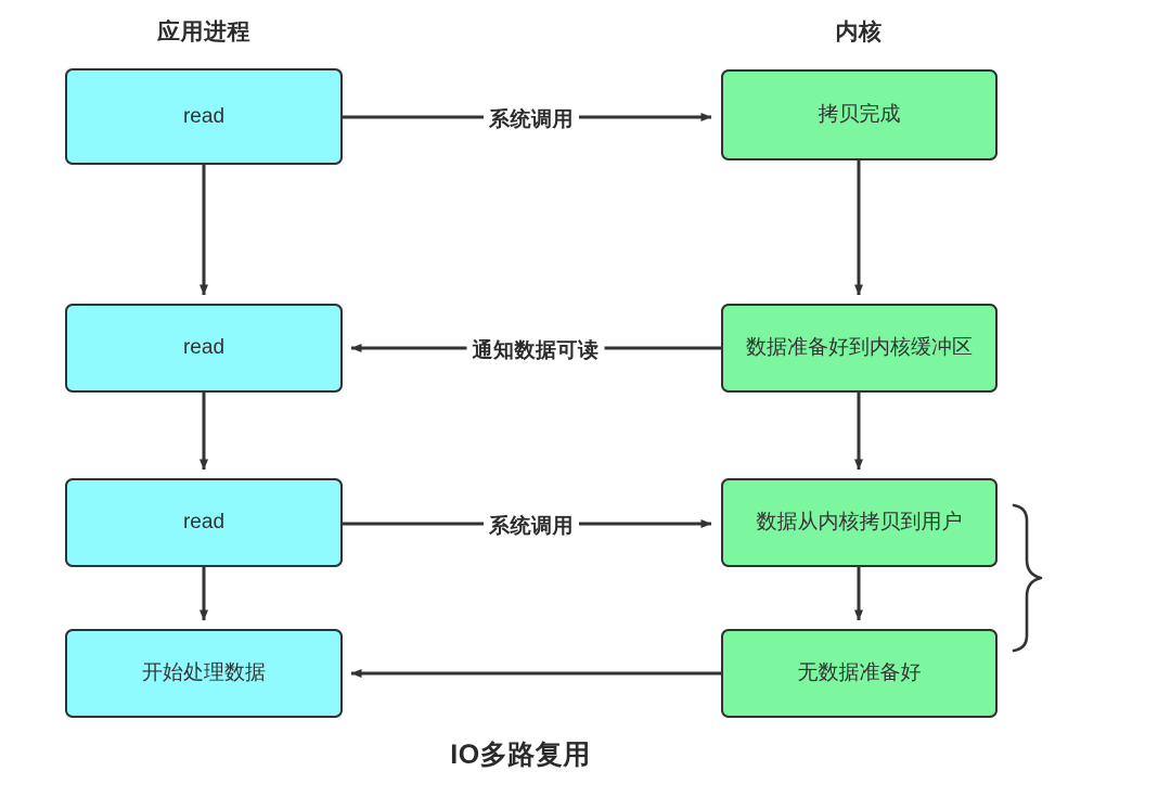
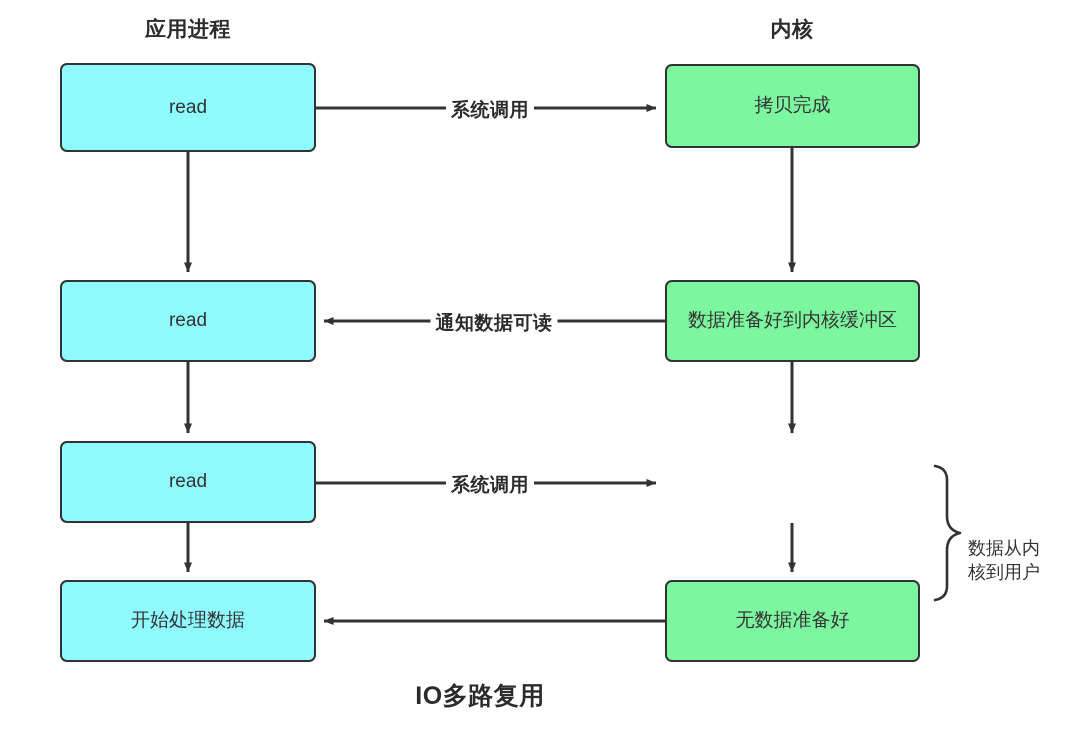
  应用进程
  内核
  read
  read
  read
  开始处理数据
  拷贝完成
  数据准备好到内核缓冲区
- 数据从内核拷贝到用户
  无数据准备好
  系统调用
  通知数据可读
  系统调用
+ 数据从内
+ 核到用户
  IO多路复用
